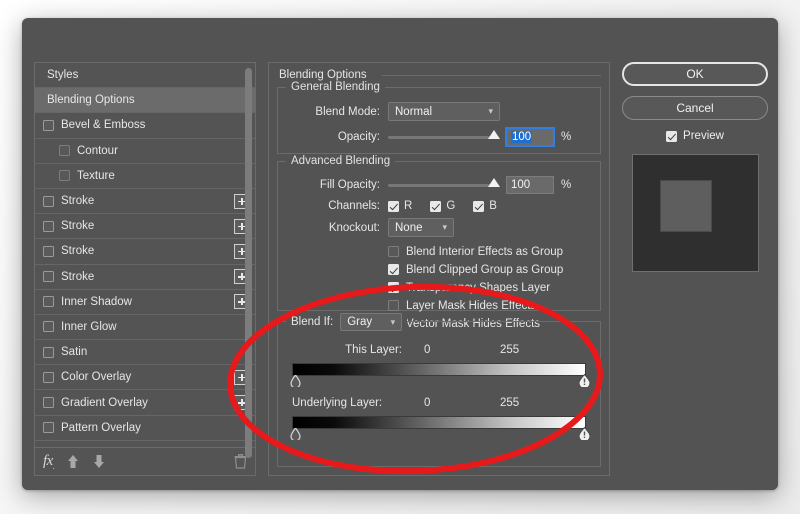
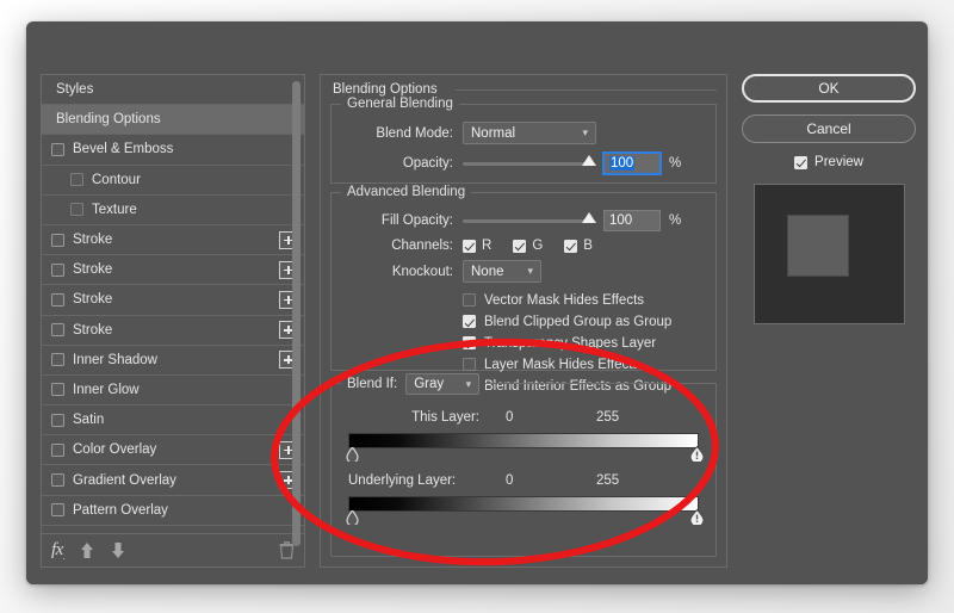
  Styles
  Blending Options
  Bevel & Emboss
  Contour
  Texture
  Stroke
  Stroke
  Stroke
  Stroke
  Inner Shadow
  Inner Glow
  Satin
  Color Overlay
  Gradient Overlay
  Pattern Overlay
  fx.
  Blending Options
  General Blending
  Blend Mode:
  Normal
  ▾
  Opacity:
  100
  %
  Advanced Blending
  Fill Opacity:
  100
  %
  Channels:
  R
  G
  B
  Knockout:
  None
  ▾
- Blend Interior Effects as Group
+ Vector Mask Hides Effects
  Blend Clipped Group as Group
  Layer Mask Hides Effec
- Vector Mask Hides Effects
+ Blend Interior Effects as Group
  Blend If:
  Gray
  ▾
  This Layer:
  0
  255
  Underlying Layer:
  0
  255
  OK
  Cancel
  Preview
